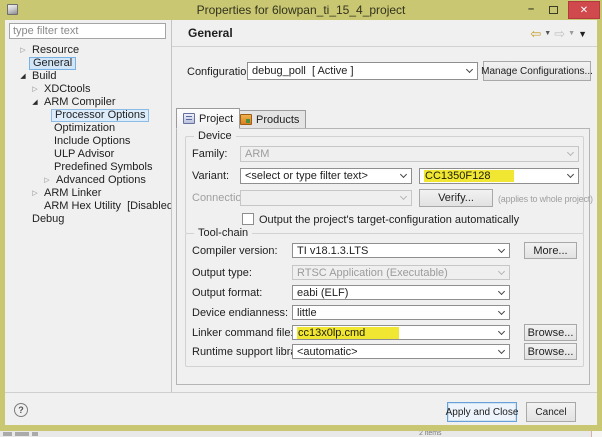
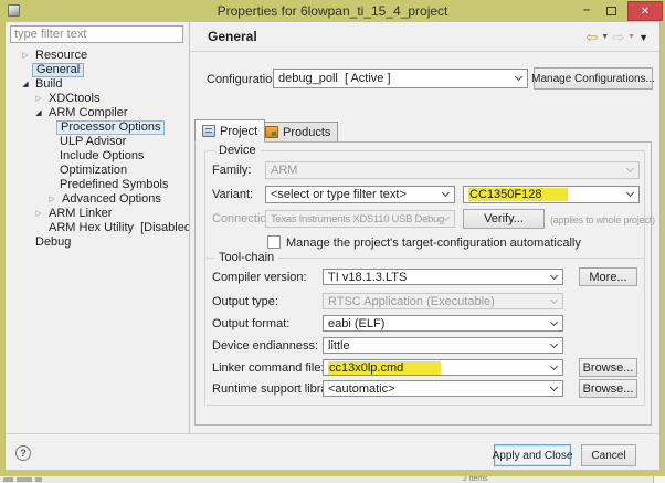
  Properties for 6lowpan_ti_15_4_project
  –
  ✕
  type filter text
  Resource
  General
  Build
  XDCtools
  ARM Compiler
  Processor Options
- Optimization
+ ULP Advisor
  Include Options
- ULP Advisor
+ Optimization
  Predefined Symbols
  Advanced Options
  ARM Linker
  ARM Hex Utility [Disabled
  Debug
  General
  ⇦
  ⇨
  ▼
  Configuratio
  debug_poll [ Active ]
  Manage Configurations...
  Project
  Products
  Device
  Family:
  ARM
  Variant:
  <select or type filter text>
  CC1350F128
  Connectio
+ Texas Instruments XDS110 USB Debug
  Verify...
  (applies to whole project)
- Output the project's target-configuration automatically
+ Manage the project's target-configuration automatically
  Tool-chain
  Compiler version:
  TI v18.1.3.LTS
  More...
  Output type:
  RTSC Application (Executable)
  Output format:
  eabi (ELF)
  Device endianness:
  little
  Linker command file
  cc13x0lp.cmd
  Browse...
  Runtime support libr
  <automatic>
  Browse...
  ?
  Apply and Close
  Cancel
